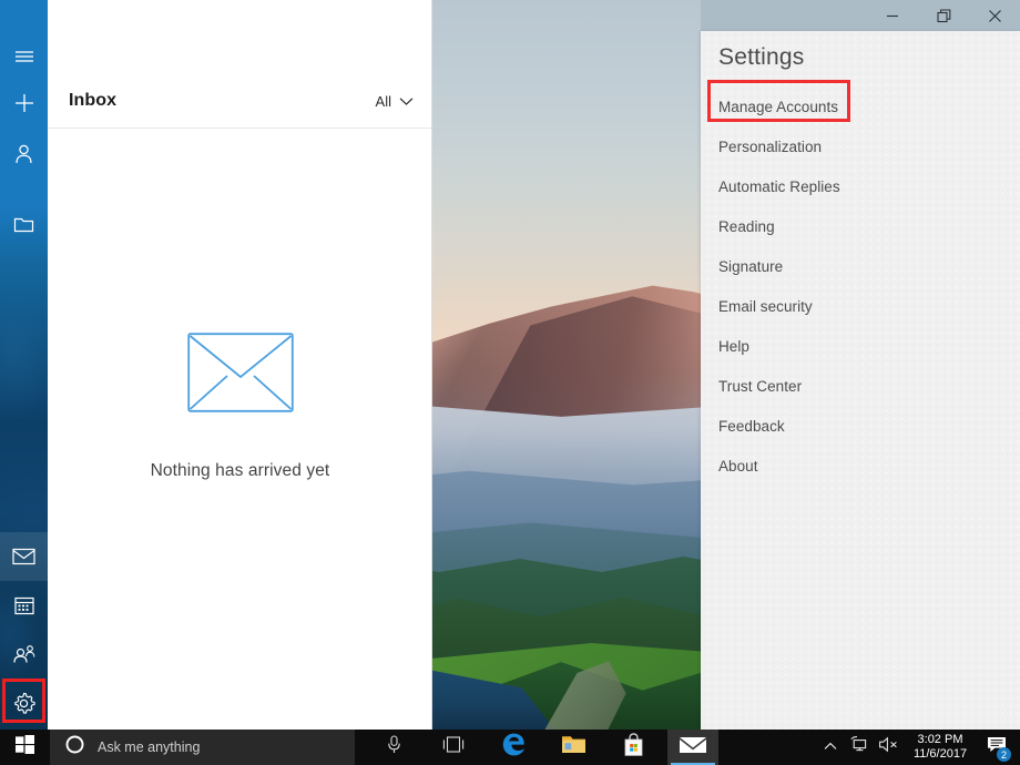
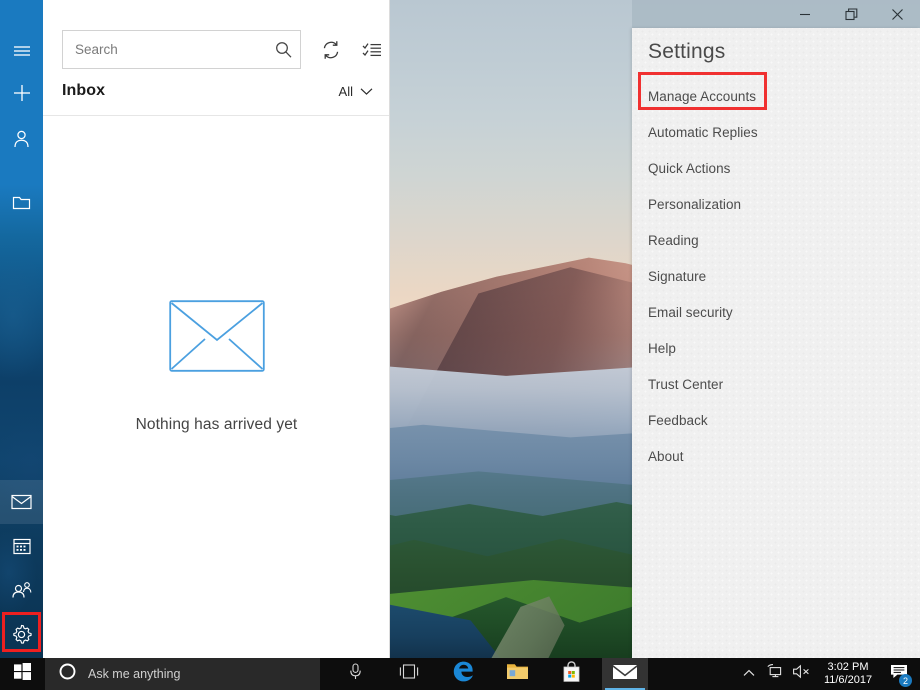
+ Search
  Inbox
  All
  Nothing has arrived yet
  Settings
  Manage Accounts
- Personalization
+ Automatic Replies
+ Quick Actions
- Automatic Replies
+ Personalization
  Reading
  Signature
  Email security
  Help
  Trust Center
  Feedback
  About
  Ask me anything
  3:02 PM
  11/6/2017
  2
